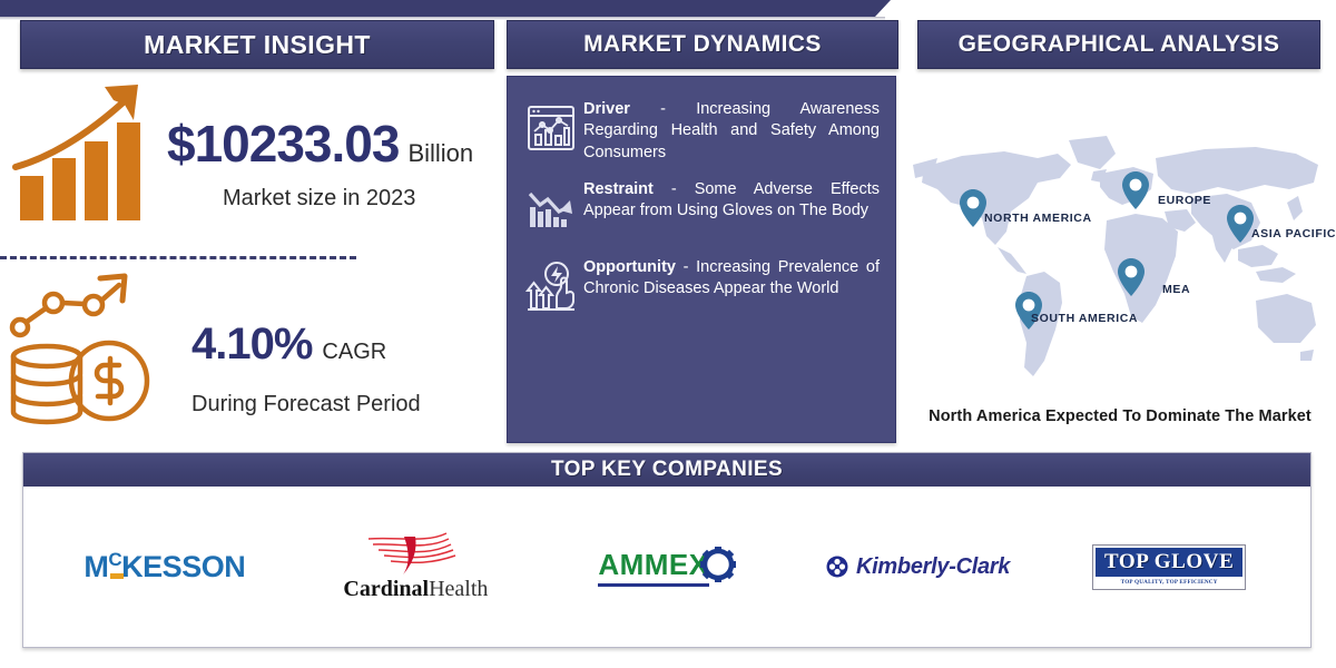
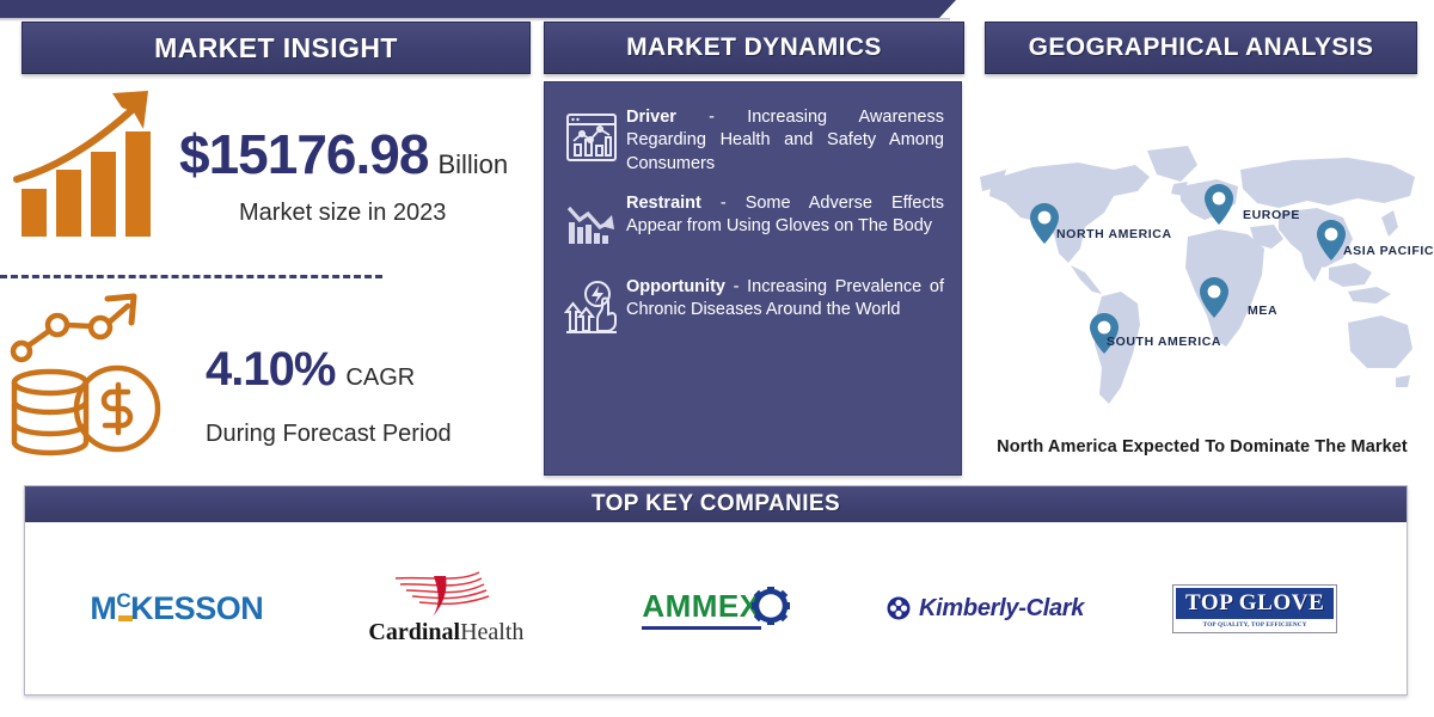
  MARKET INSIGHT
  MARKET DYNAMICS
  GEOGRAPHICAL ANALYSIS
- $10233.03
+ $15176.98
  Billion
  Market size in 2023
  4.10%
  CAGR
  During Forecast Period
  Driver - Increasing Awareness Regarding Health and Safety Among Consumers
  Restraint - Some Adverse Effects Appear from Using Gloves on The Body
- Opportunity - Increasing Prevalence of Chronic Diseases Appear the World
+ Opportunity - Increasing Prevalence of Chronic Diseases Around the World
  NORTH AMERICA
  EUROPE
  ASIA PACIFIC
  MEA
  SOUTH AMERICA
  North America Expected To Dominate The Market
  TOP KEY COMPANIES
  MCKESSON
  CardinalHealth
  AMMEX
  Kimberly-Clark
  TOP GLOVE
